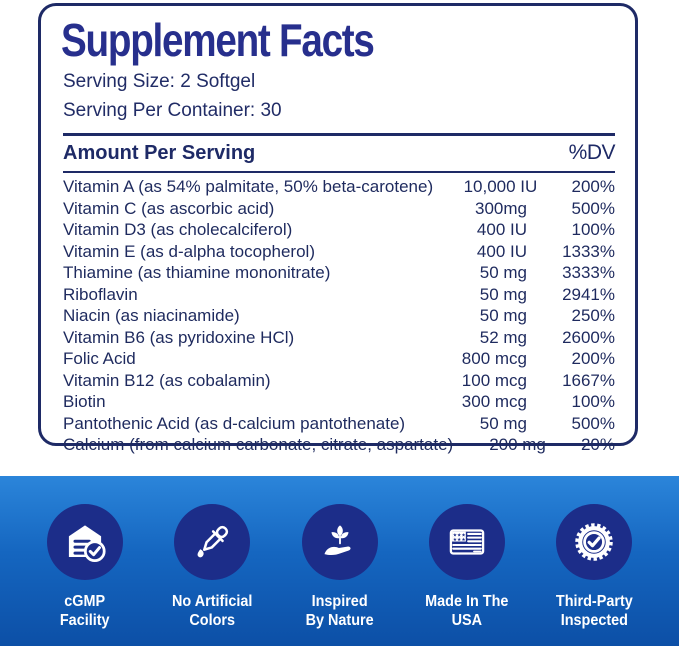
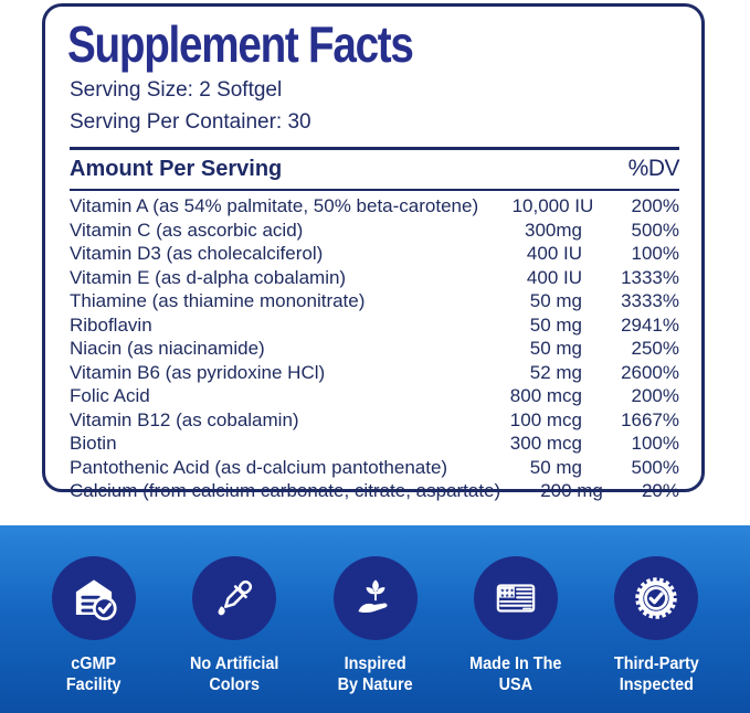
  Supplement Facts
  Serving Size: 2 Softgel
  Serving Per Container: 30
  Amount Per Serving
  %DV
  Vitamin A (as 54% palmitate, 50% beta-carotene)
  10,000 IU
  200%
  Vitamin C (as ascorbic acid)
  300mg
  500%
  Vitamin D3 (as cholecalciferol)
  400 IU
  100%
- Vitamin E (as d-alpha tocopherol)
+ Vitamin E (as d-alpha cobalamin)
  400 IU
  1333%
  Thiamine (as thiamine mononitrate)
  50 mg
  3333%
  Riboflavin
  50 mg
  2941%
  Niacin (as niacinamide)
  50 mg
  250%
  Vitamin B6 (as pyridoxine HCl)
  52 mg
  2600%
  Folic Acid
  800 mcg
  200%
  Vitamin B12 (as cobalamin)
  100 mcg
  1667%
  Biotin
  300 mcg
  100%
  Pantothenic Acid (as d-calcium pantothenate)
  50 mg
  500%
  Calcium (from calcium carbonate, citrate, aspartate)
  200 mg
  20%
  cGMP
  Facility
  No Artificial
  Colors
  Inspired
  By Nature
  Made In The
  USA
  Third-Party
  Inspected
